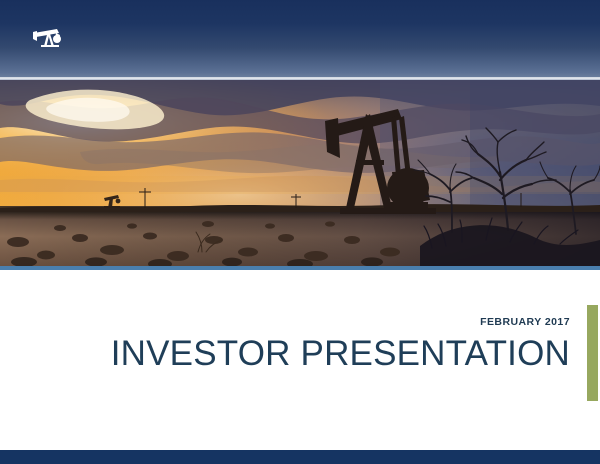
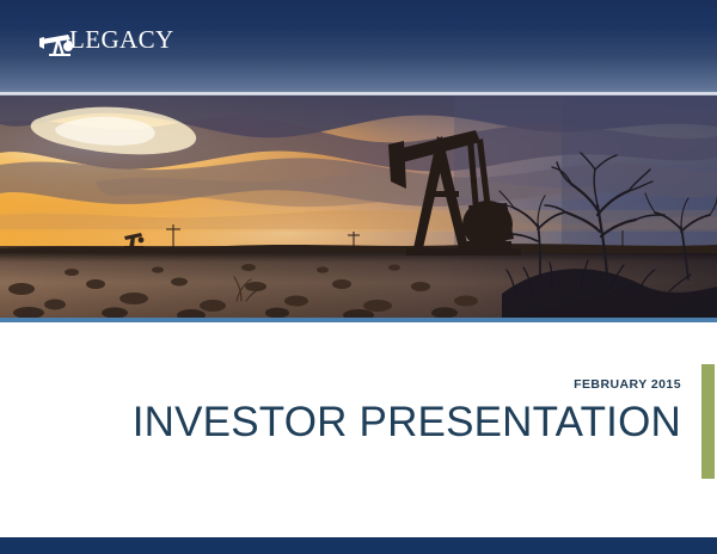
+ LEGACY
- FEBRUARY 2017
+ FEBRUARY 2015
  INVESTOR PRESENTATION
